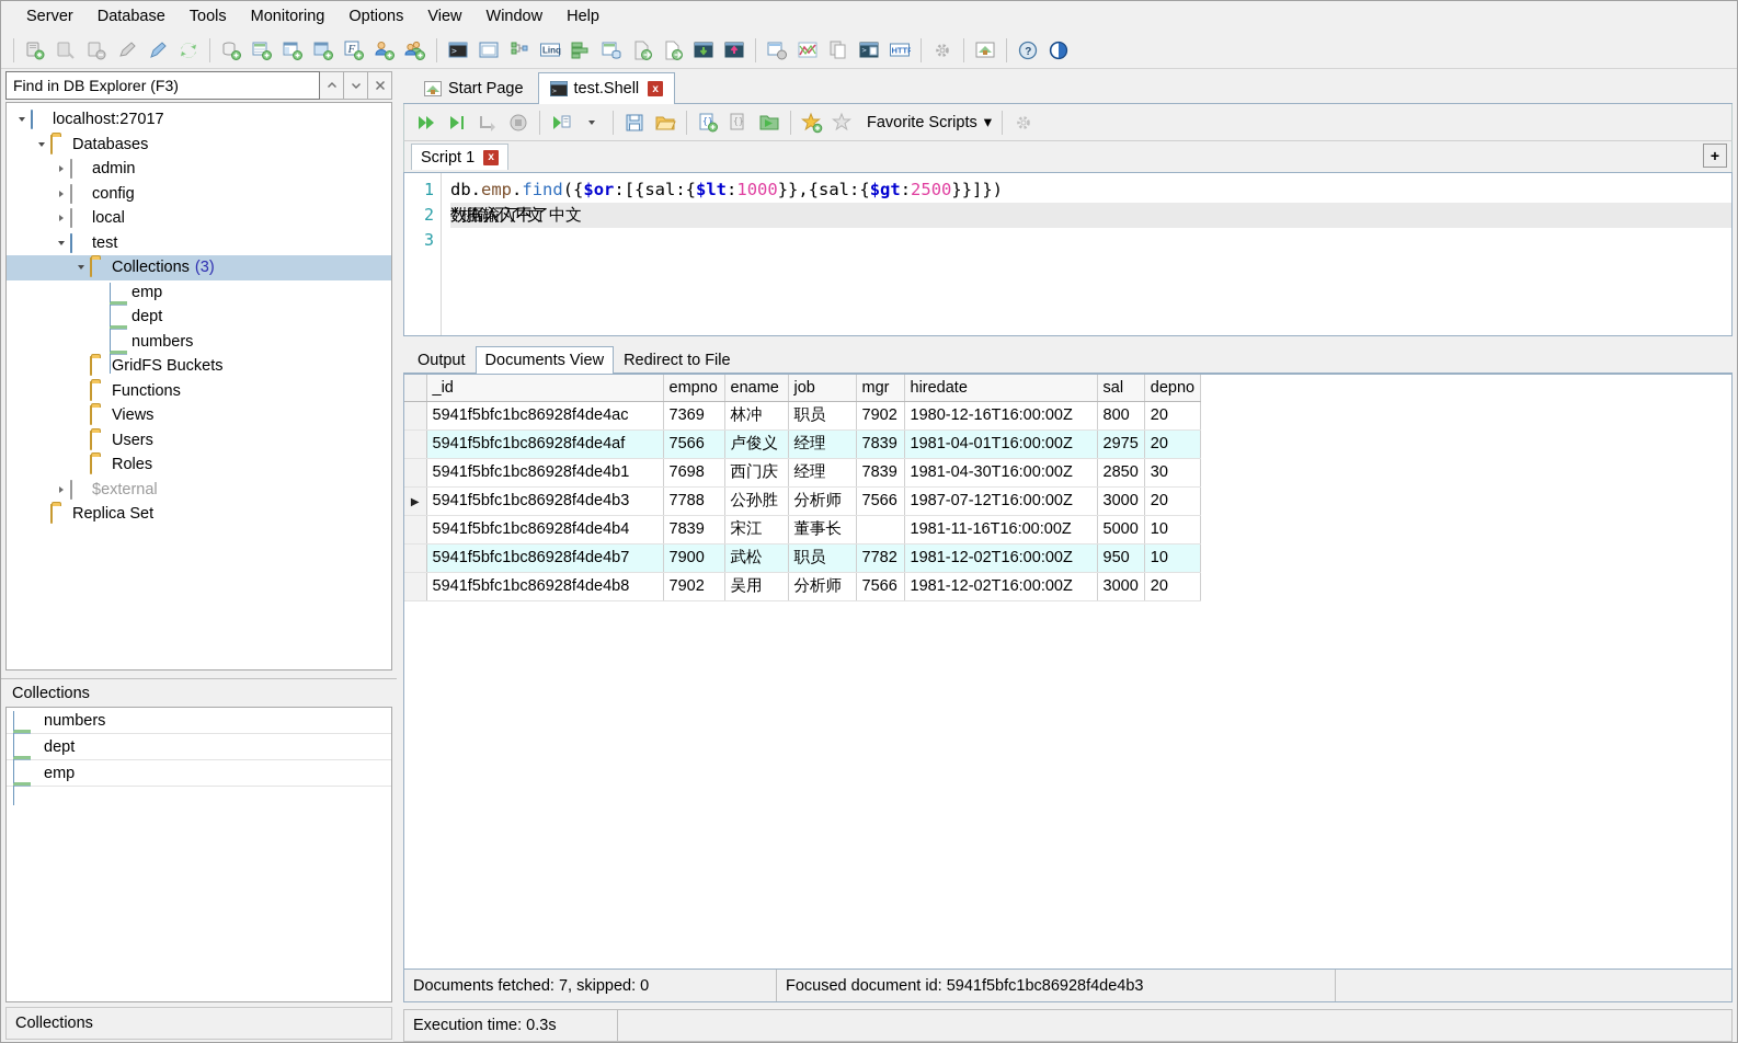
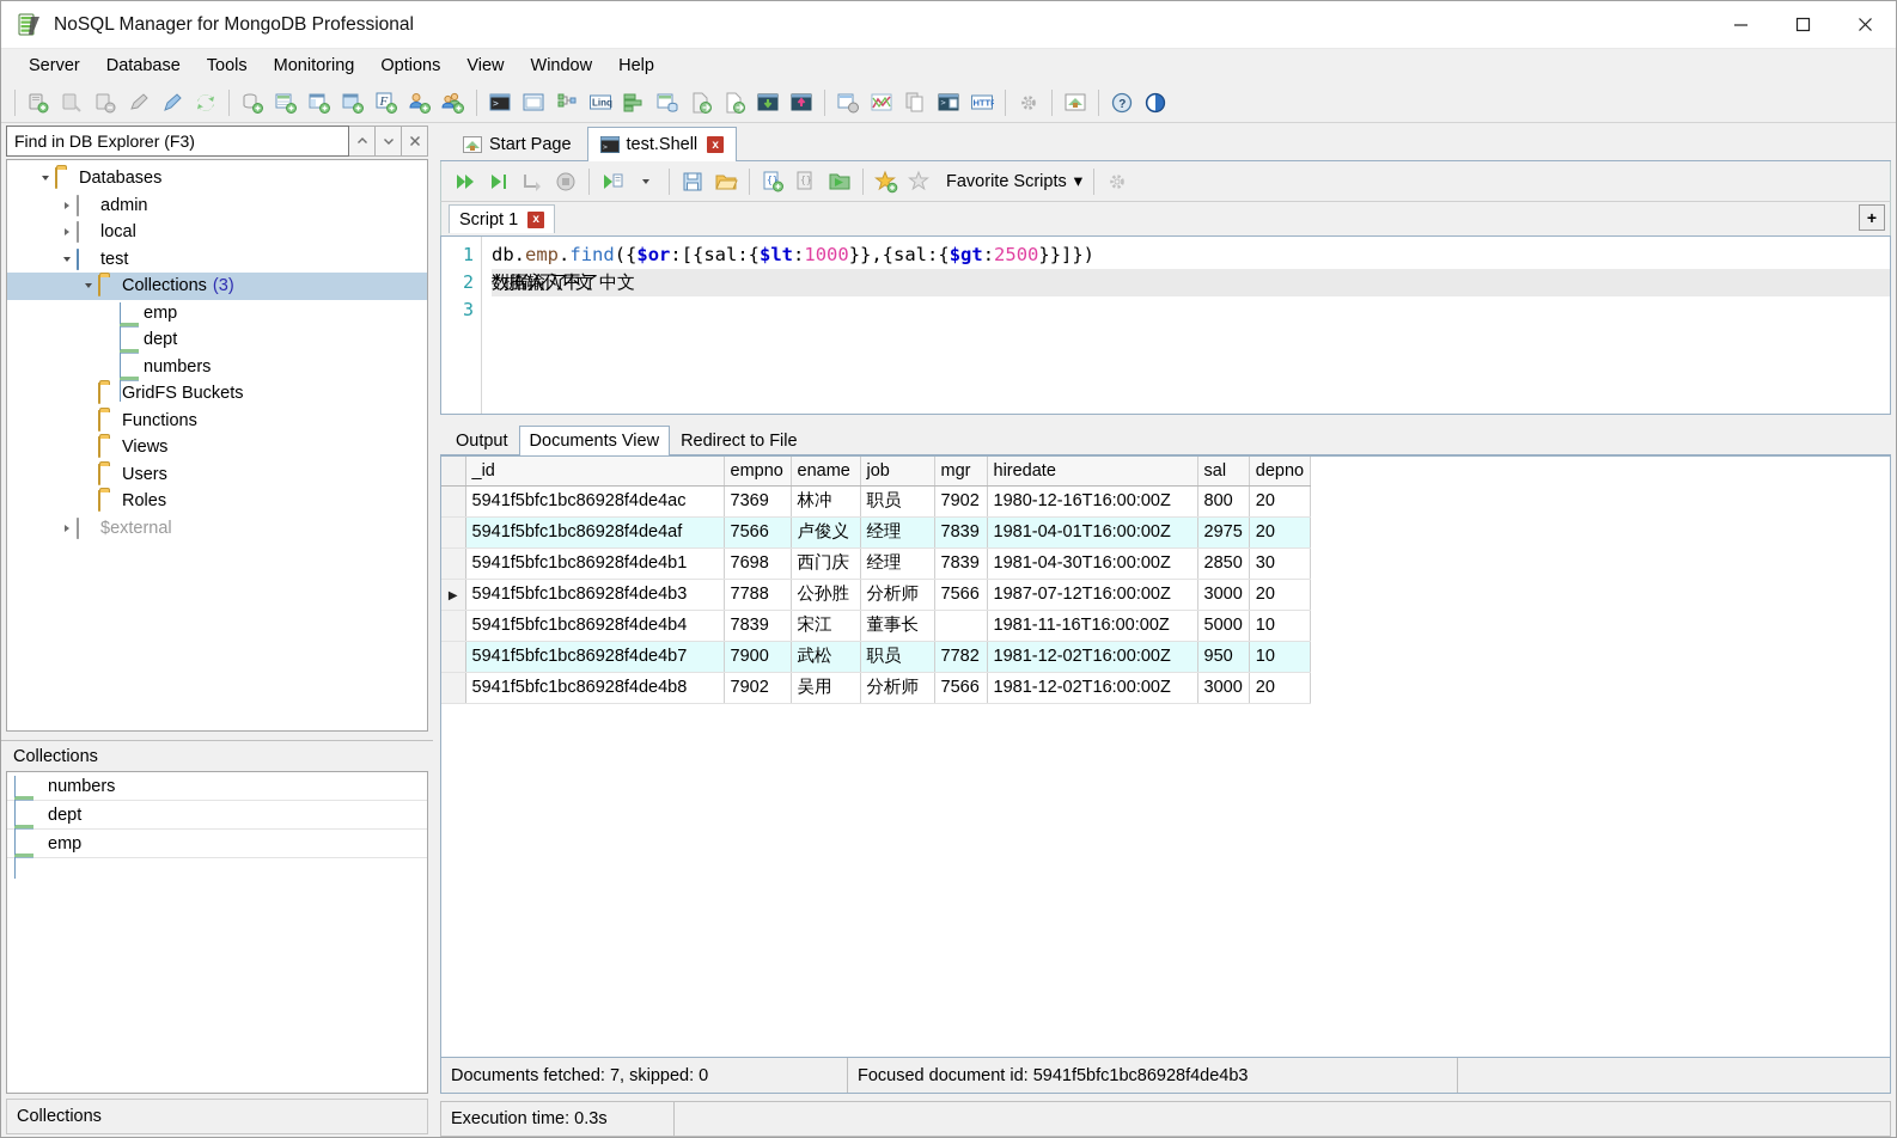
+ NoSQL Manager for MongoDB Professional
  Server
  Database
  Tools
  Monitoring
  Options
  View
  Window
  Help
  F
  >
  Linq
  >
  HTTP
  ?
  Find in DB Explorer (F3)
- localhost:27017
  Databases
  admin
- config
  local
  test
  Collections
  (3)
  emp
  dept
  numbers
  GridFS Buckets
  Functions
  Views
  Users
  Roles
  $external
- Replica Set
  Collections
  numbers
  dept
  emp
  Collections
  Start Page
  >
  test.Shell
  x
  {}
  {}
  Favorite Scripts
  ▾
  Script 1
  x
  +
  1
  2
  3
  db.emp.find({$or:[{sal:{$lt:1000}},{sal:{$gt:2500}}]})
  数据输入不了中文
  数据输入不了中文
  Output
  Documents View
  Redirect to File
  	_id	empno	ename	job	mgr	hiredate	sal	depno
  	5941f5bfc1bc86928f4de4ac	7369	林冲	职员	7902	1980-12-16T16:00:00Z	800	20
  	5941f5bfc1bc86928f4de4af	7566	卢俊义	经理	7839	1981-04-01T16:00:00Z	2975	20
  	5941f5bfc1bc86928f4de4b1	7698	西门庆	经理	7839	1981-04-30T16:00:00Z	2850	30
  ▶	5941f5bfc1bc86928f4de4b3	7788	公孙胜	分析师	7566	1987-07-12T16:00:00Z	3000	20
  	5941f5bfc1bc86928f4de4b4	7839	宋江	董事长		1981-11-16T16:00:00Z	5000	10
  	5941f5bfc1bc86928f4de4b7	7900	武松	职员	7782	1981-12-02T16:00:00Z	950	10
  	5941f5bfc1bc86928f4de4b8	7902	吴用	分析师	7566	1981-12-02T16:00:00Z	3000	20
  Documents fetched: 7, skipped: 0
  Focused document id: 5941f5bfc1bc86928f4de4b3
  Execution time: 0.3s
